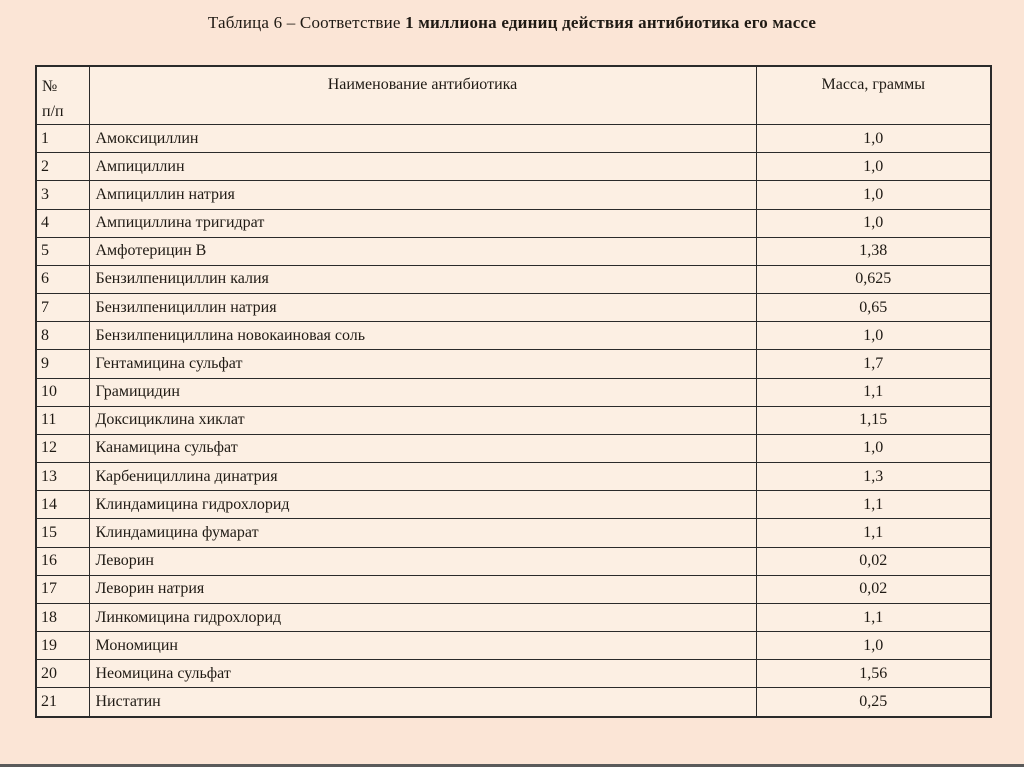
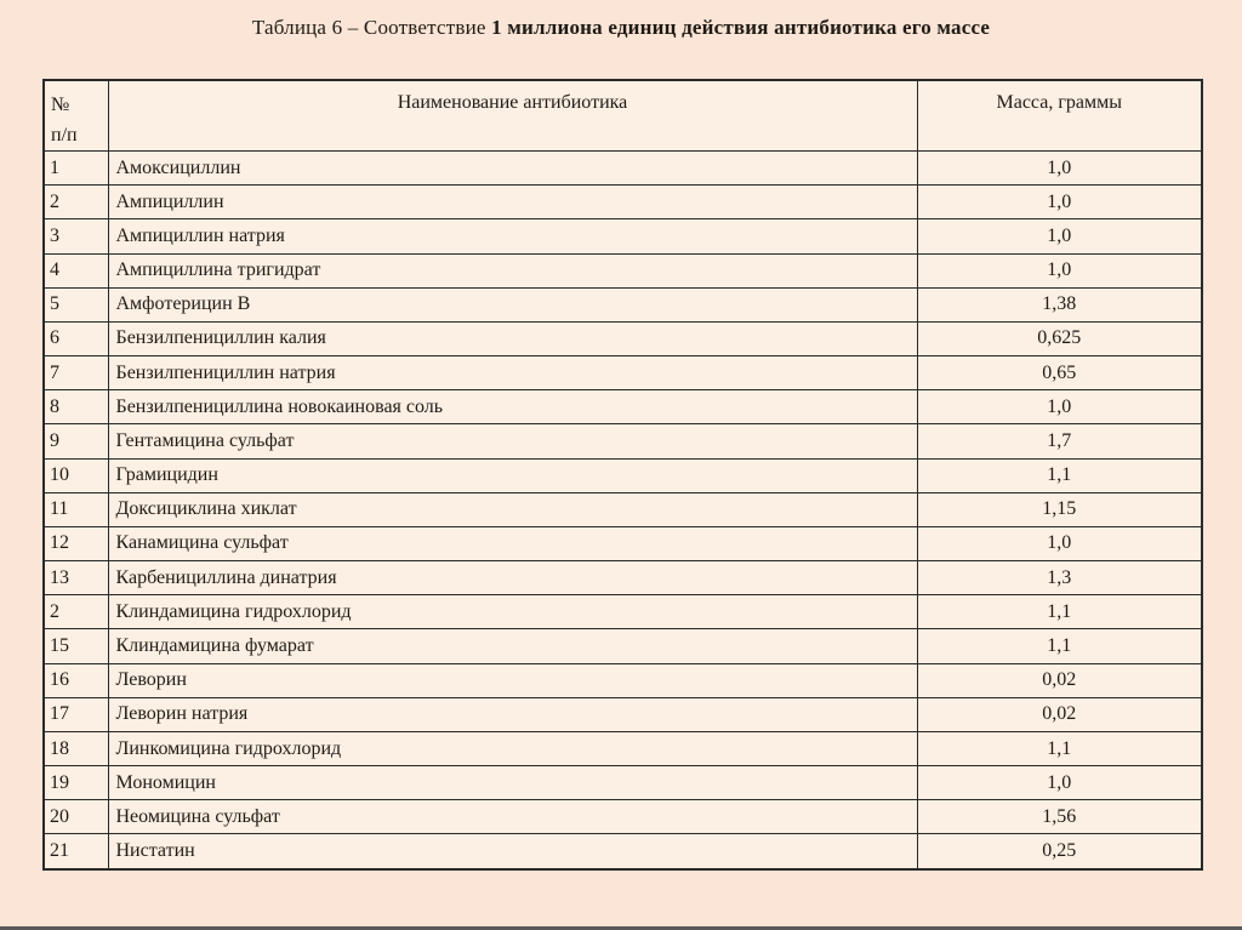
  Таблица 6 – Соответствие 1 миллиона единиц действия антибиотика его массе
  № п/п	Наименование антибиотика	Масса, граммы
  1	Амоксициллин	1,0
  2	Ампициллин	1,0
  3	Ампициллин натрия	1,0
  4	Ампициллина тригидрат	1,0
  5	Амфотерицин В	1,38
  6	Бензилпенициллин калия	0,625
  7	Бензилпенициллин натрия	0,65
  8	Бензилпенициллина новокаиновая соль	1,0
  9	Гентамицина сульфат	1,7
  10	Грамицидин	1,1
  11	Доксициклина хиклат	1,15
  12	Канамицина сульфат	1,0
  13	Карбенициллина динатрия	1,3
- 14	Клиндамицина гидрохлорид	1,1
+ 2	Клиндамицина гидрохлорид	1,1
  15	Клиндамицина фумарат	1,1
  16	Леворин	0,02
  17	Леворин натрия	0,02
  18	Линкомицина гидрохлорид	1,1
  19	Мономицин	1,0
  20	Неомицина сульфат	1,56
  21	Нистатин	0,25
